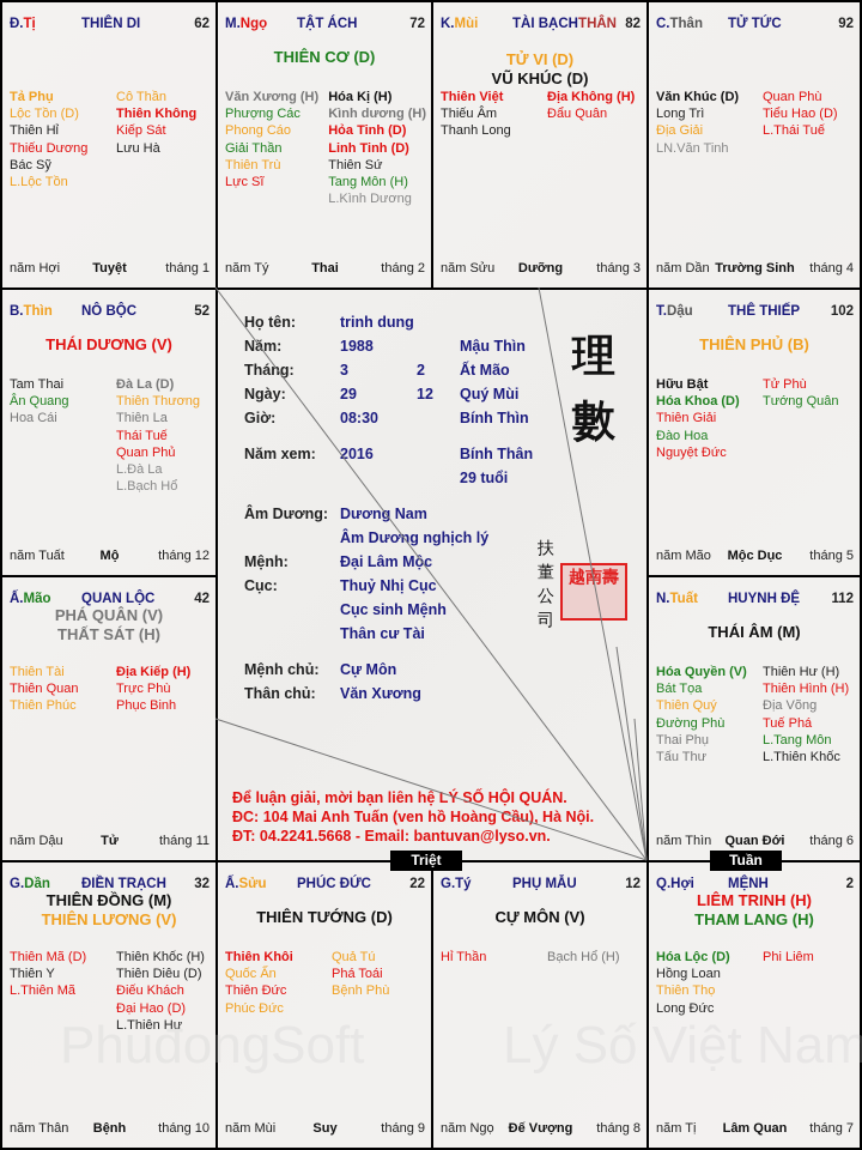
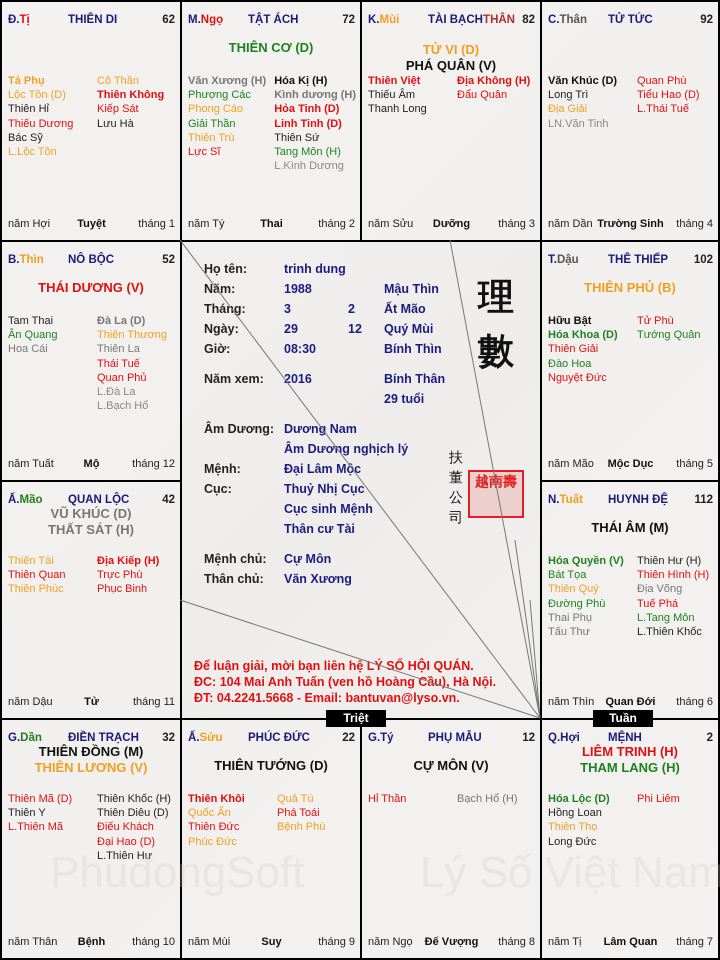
  PhuđongSoft
  Lý Số Việt Nam
  Đ.Tị
  THIÊN DI
  62
  Tả Phụ
  Lộc Tồn (D)
  Thiên Hỉ
  Thiếu Dương
  Bác Sỹ
  L.Lộc Tồn
  Cô Thần
  Thiên Không
  Kiếp Sát
  Lưu Hà
  năm Hợi
  Tuyệt
  tháng 1
  M.Ngọ
  TẬT ÁCH
  72
  THIÊN CƠ (D)
  Văn Xương (H)
  Phượng Các
  Phong Cáo
  Giải Thần
  Thiên Trù
  Lực Sĩ
  Hóa Kị (H)
  Kình dương (H)
  Hỏa Tinh (D)
  Linh Tinh (D)
  Thiên Sứ
  Tang Môn (H)
  L.Kình Dương
  năm Tý
  Thai
  tháng 2
  K.Mùi
  TÀI BẠCH
  THÂN
  82
  TỬ VI (D)
- VŨ KHÚC (D)
+ PHÁ QUÂN (V)
  Thiên Việt
  Thiếu Âm
  Thanh Long
  Địa Không (H)
  Đẩu Quân
  năm Sửu
  Dưỡng
  tháng 3
  C.Thân
  TỬ TỨC
  92
  Văn Khúc (D)
  Long Trì
  Địa Giải
  LN.Văn Tinh
  Quan Phù
  Tiểu Hao (D)
  L.Thái Tuế
  năm Dần
  Trường Sinh
  tháng 4
  B.Thìn
  NÔ BỘC
  52
  THÁI DƯƠNG (V)
  Tam Thai
  Ân Quang
  Hoa Cái
  Đà La (D)
  Thiên Thương
  Thiên La
  Thái Tuế
  Quan Phủ
  L.Đà La
  L.Bạch Hổ
  năm Tuất
  Mộ
  tháng 12
  T.Dậu
  THÊ THIẾP
  102
  THIÊN PHỦ (B)
  Hữu Bật
  Hóa Khoa (D)
  Thiên Giải
  Đào Hoa
  Nguyệt Đức
  Tử Phù
  Tướng Quân
  năm Mão
  Mộc Dục
  tháng 5
  Ấ.Mão
  QUAN LỘC
  42
- PHÁ QUÂN (V)
+ VŨ KHÚC (D)
  THẤT SÁT (H)
  Thiên Tài
  Thiên Quan
  Thiên Phúc
  Địa Kiếp (H)
  Trực Phù
  Phục Binh
  năm Dậu
  Tử
  tháng 11
  N.Tuất
  HUYNH ĐỆ
  112
  THÁI ÂM (M)
  Hóa Quyền (V)
  Bát Tọa
  Thiên Quý
  Đường Phù
  Thai Phụ
  Tấu Thư
  Thiên Hư (H)
  Thiên Hình (H)
  Địa Võng
  Tuế Phá
  L.Tang Môn
  L.Thiên Khốc
  năm Thìn
  Quan Đới
  tháng 6
  G.Dần
  ĐIỀN TRẠCH
  32
  THIÊN ĐỒNG (M)
  THIÊN LƯƠNG (V)
  Thiên Mã (D)
  Thiên Y
  L.Thiên Mã
  Thiên Khốc (H)
  Thiên Diêu (D)
  Điếu Khách
  Đại Hao (D)
  L.Thiên Hư
  năm Thân
  Bệnh
  tháng 10
  Ấ.Sửu
  PHÚC ĐỨC
  22
  THIÊN TƯỚNG (D)
  Thiên Khôi
  Quốc Ấn
  Thiên Đức
  Phúc Đức
  Quả Tú
  Phá Toái
  Bệnh Phù
  năm Mùi
  Suy
  tháng 9
  G.Tý
  PHỤ MẪU
  12
  CỰ MÔN (V)
  Hỉ Thần
  Bạch Hổ (H)
  năm Ngọ
  Đế Vượng
  tháng 8
  Q.Hợi
  MỆNH
  2
  LIÊM TRINH (H)
  THAM LANG (H)
  Hóa Lộc (D)
  Hồng Loan
  Thiên Thọ
  Long Đức
  Phi Liêm
  năm Tị
  Lâm Quan
  tháng 7
  Họ tên:
  trinh dung
  Nm:
  1988
  Mậu Thìn
  Tháng:
  3
  2
  Ất Mão
  Ngày:
  29
  12
  Quý Mùi
  Giờ:
  08:30
  Bính Thìn
  Năm xem:
  2016
  Bính Thân
  29 tuổi
  Âm Dương:
  Dươn Nam
  Âm Dương nghịch lý
  Mệnh:
  Đại Lâm Mộc
  Cục:
  Thuỷ Nhị Cục
  Cục sinh Mệnh
  Thân cư Tài
  Mệnh chủ:
  Cự Môn
  Thân chủ:
  Văn Xương
  Để luận giải, mời bạn liên hệ LÝ SỐ HỘI QUÁN.
  ĐC: 104 Mai Anh Tuấn (ven hồ Hoàng Cu), Hà Nội.
  ĐT: 04.2241.5668 - Email: bantuvan@lyso.vn.
  理
  數
  扶
  董
  公
  司
  Triệt
  Tuần
